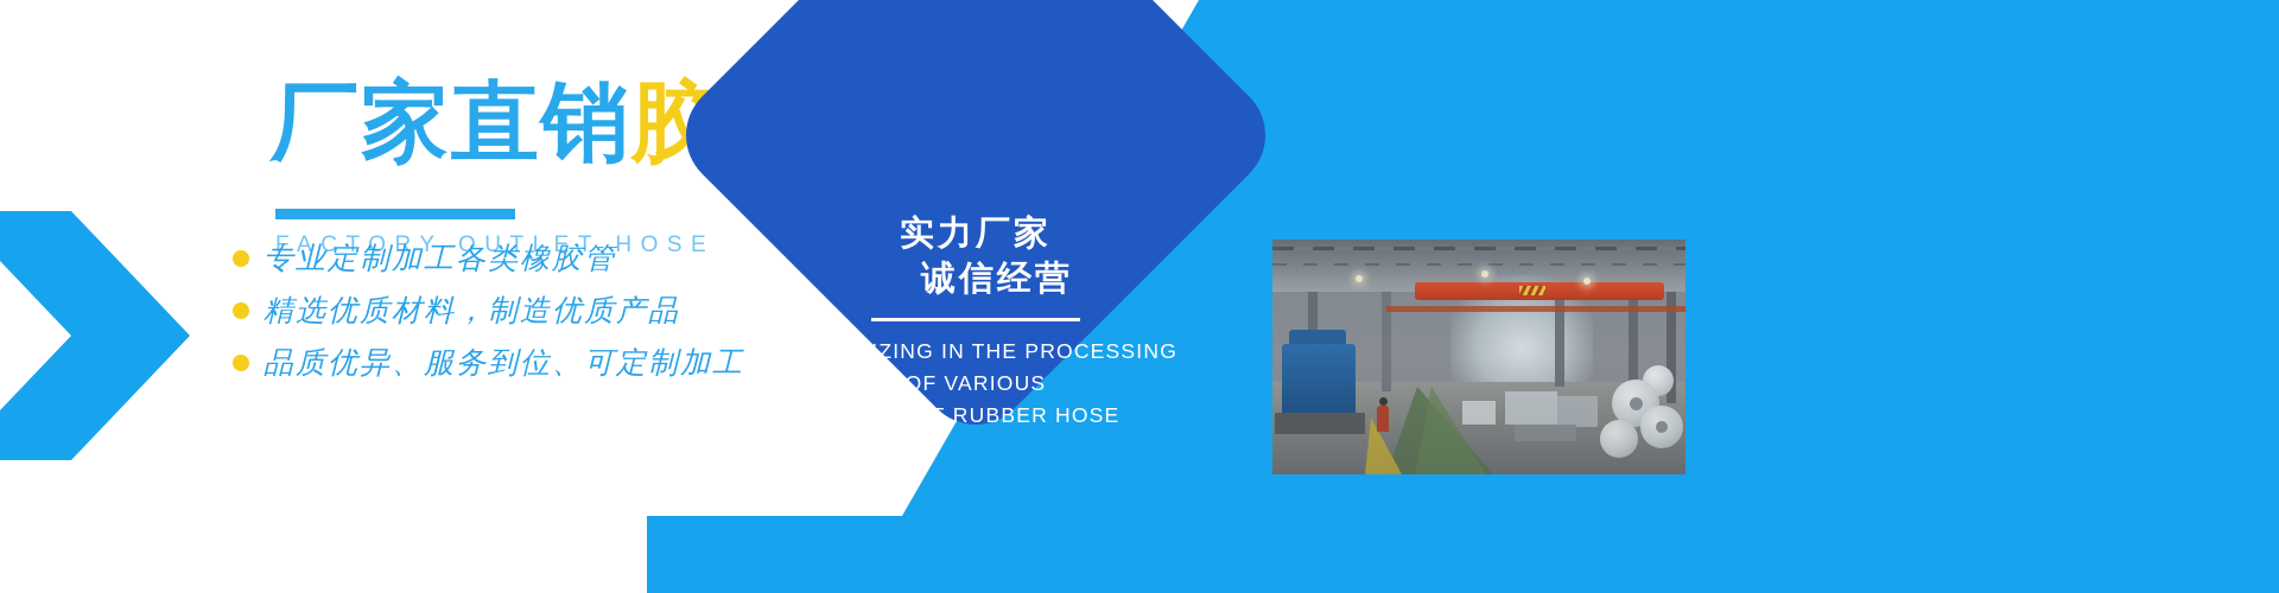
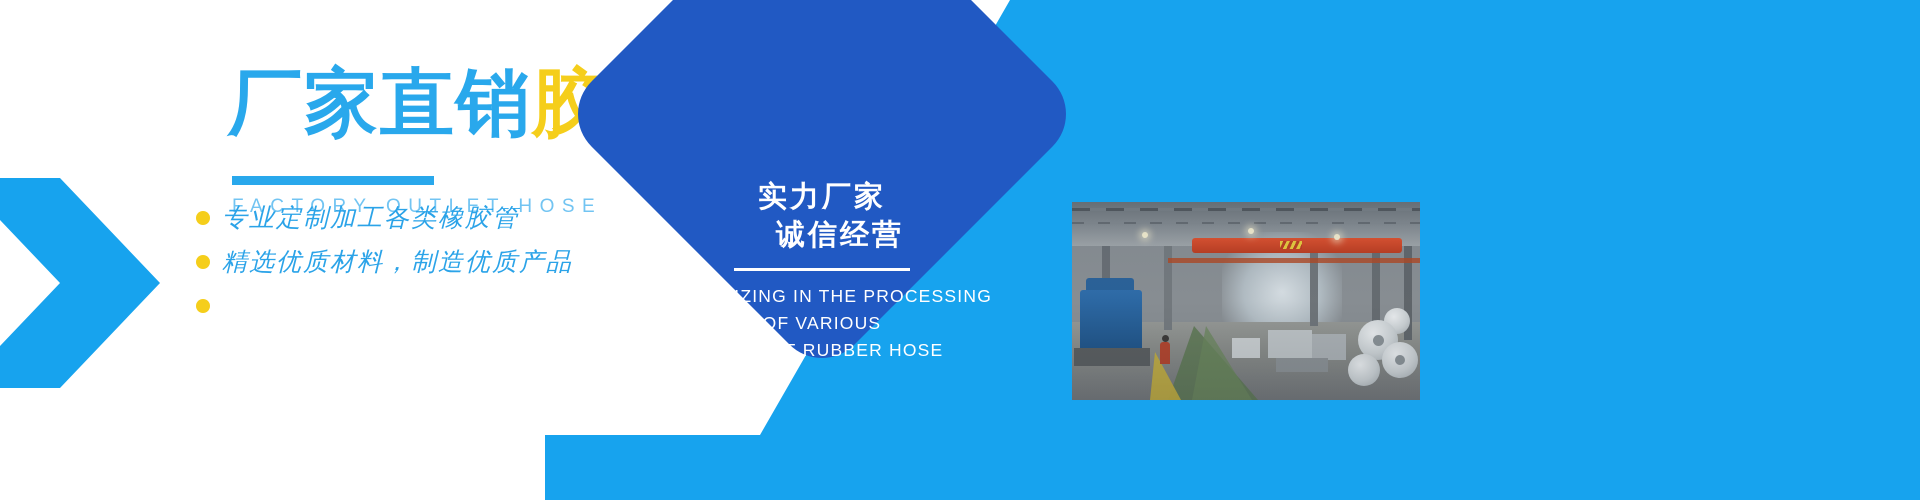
  厂家直销胶
  FACTORY OUTLET HOSE
  专业定制加工各类橡胶管
  精选优质材料，制造优质产品
- 品质优异、服务到位、可定制加工
  实力厂家
  诚信经营
  SPECIALIZING IN THE PROCESSING
  OF VARIOUS
  TYPES OF RUBBER HOSE
